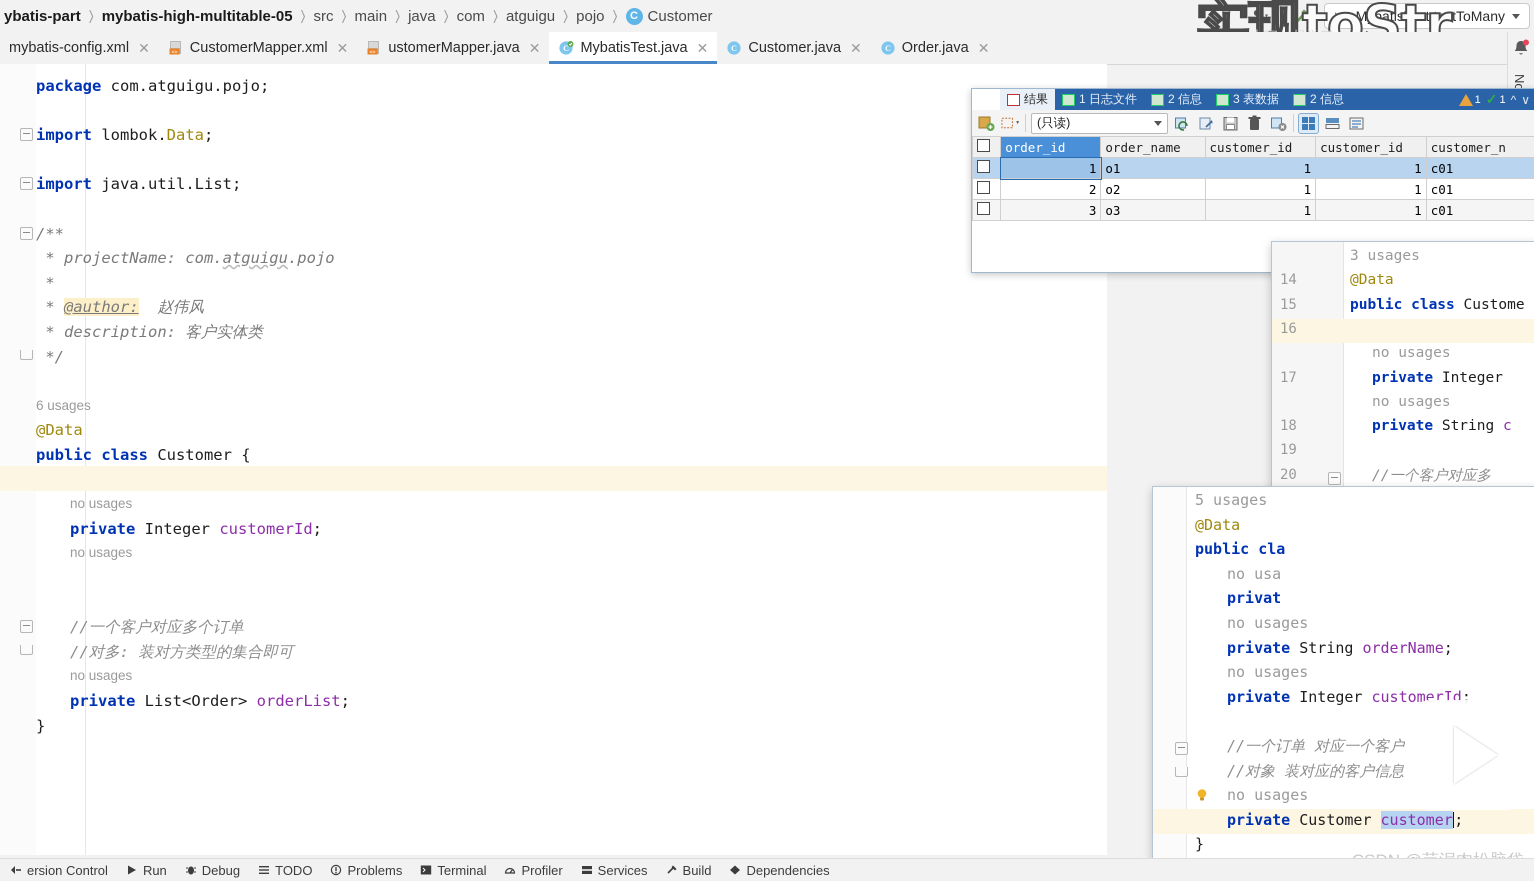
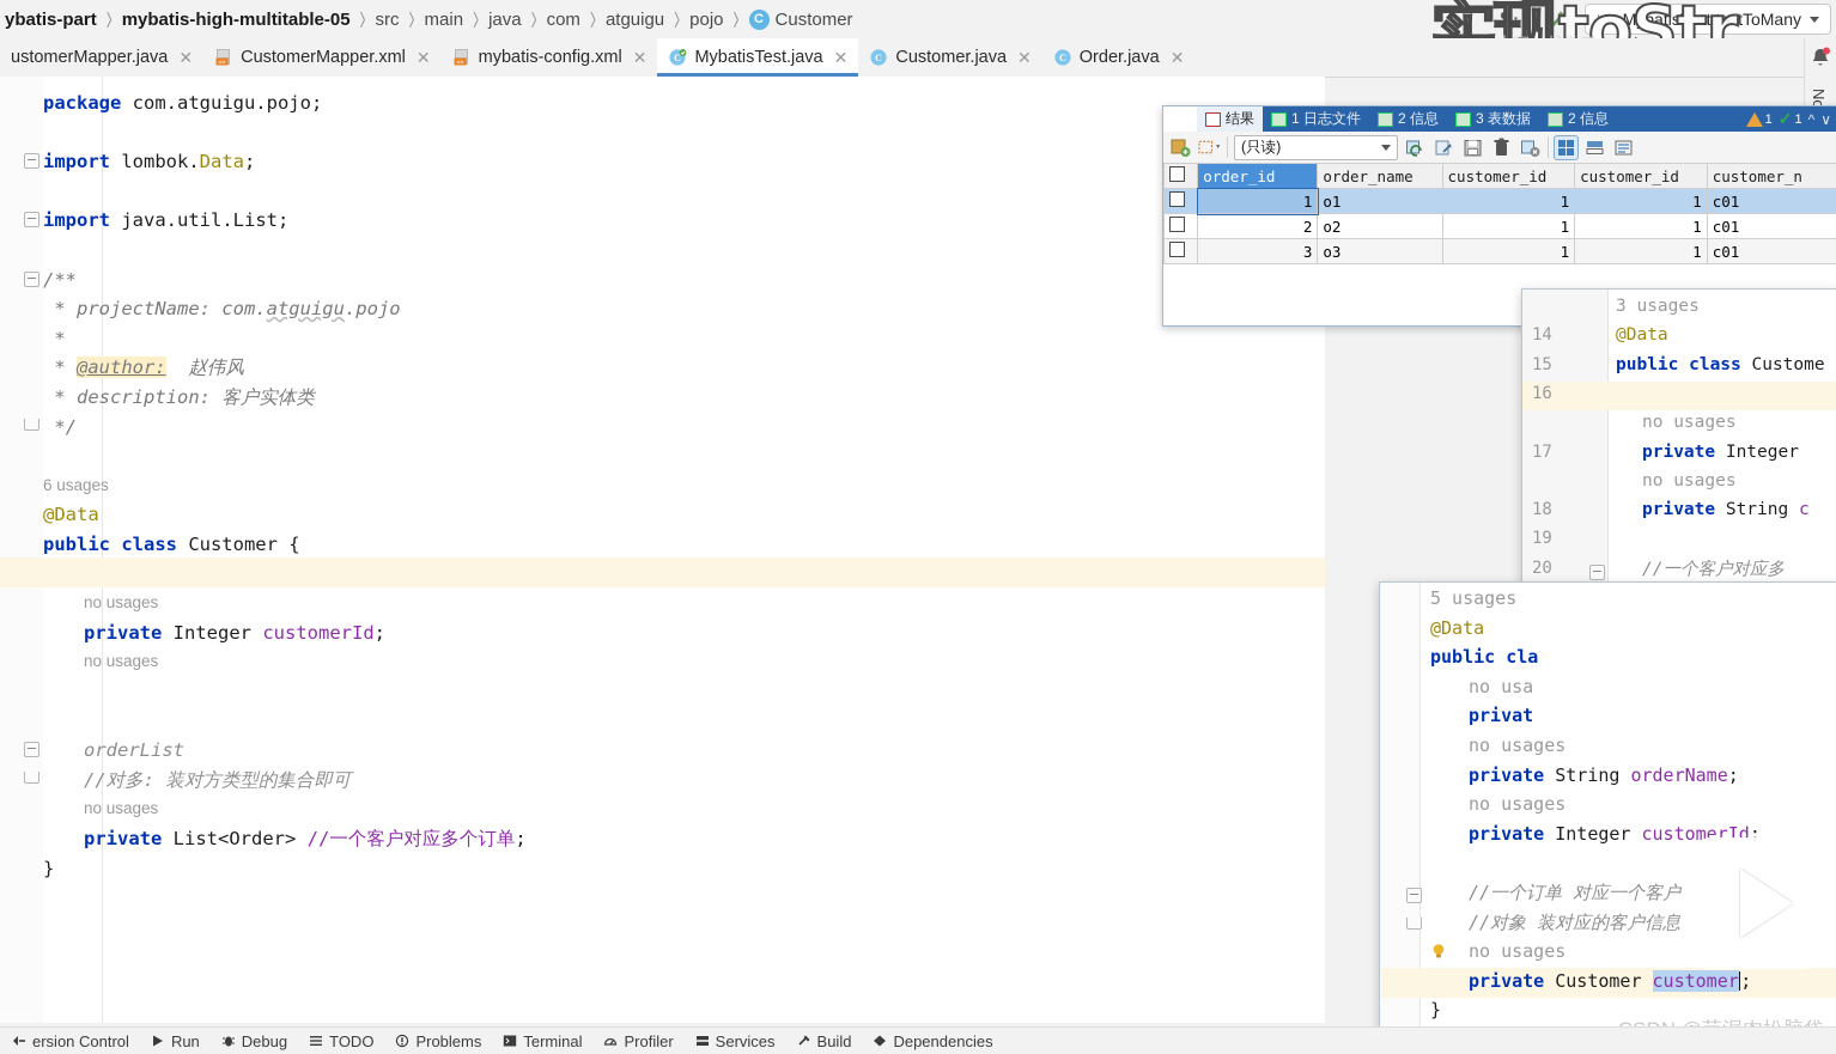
  ybatis-part
  〉
  mybatis-high-multitable-05
  〉
  src
  〉
  main
  〉
  java
  〉
  com
  〉
  atguigu
  〉
  pojo
  〉
  C
  Customer
  MybatisTest.testToMany
  实现toStr
- mybatis-config.xml
+ ustomerMapper.java
  ✕
  CustomerMapper.xml
  ✕
- ustomerMapper.java
+ mybatis-config.xml
  ✕
  C
  MybatisTest.java
  ✕
  C
  Customer.java
  ✕
  C
  Order.java
  ✕
  package com.atguigu.pojo;
  import lombok.Data;
  import java.util.List;
  /**
  * projectName: com.atguigu.pojo
  *
  * @author: 赵伟风
  * description: 客户实体类
  */
  6 usages
  @Data
  public class Customer {
  no usages
  private Integer customerId;
  no usages
- //一个客户对应多个订单
+ orderList
  //对多: 装对方类型的集合即可
  no usages
- private List<Order> orderList;
+ private List<Order> //一个客户对应多个订单;
  }
  结果
  1 日志文件
  2 信息
  3 表数据
  2 信息
  1
  ✓
  1
  ^
  ∨
  (只读)
  	order_id	order_name	customer_id	customer_id	customer_n
  	1	o1	1	1	c01
  	2	o2	1	1	c01
  	3	o3	1	1	c01
  3 usages
  14
  @Data
  15
  public class Custome
  16
  no usages
  17
  private Integer
  no usages
  18
  private String c
  19
  20
  //一个客户对应多
  5 usages
  @Data
  public cla
  no usa
  privat
  no usages
  private String orderName;
  no usages
  private Integer customerId;
  //一个订单 对应一个客户
  //对象 装对应的客户信息
  no usages
  private Customer customer;
  }
  ersion Control
  Run
  Debug
  TODO
  Problems
  Terminal
  Profiler
  Services
  Build
  Dependencies
